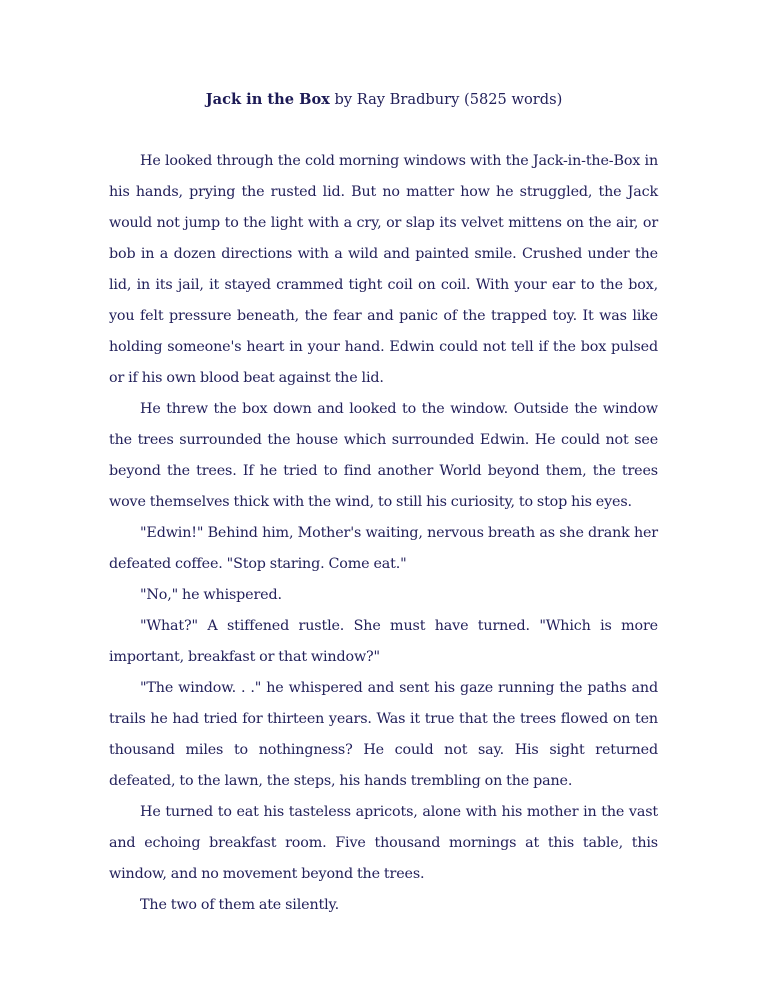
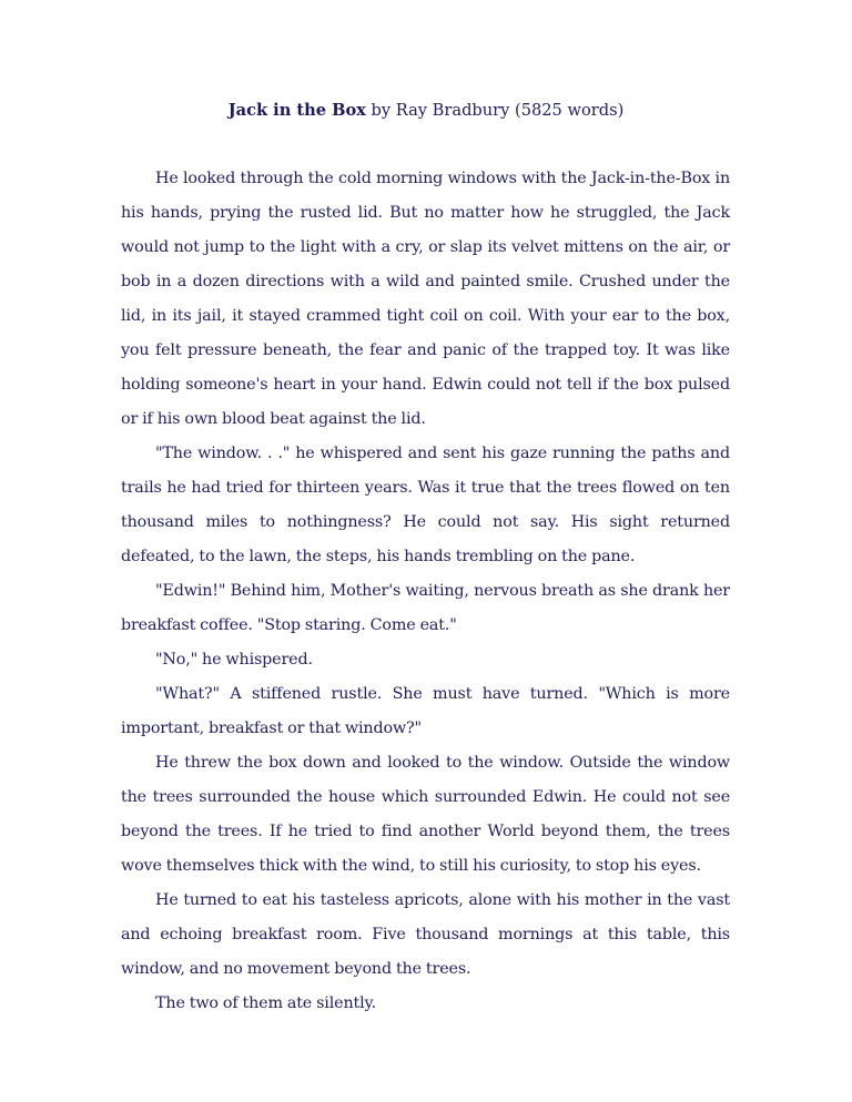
  Jack in the Box by Ray Bradbury (5825 words)
  He looked through the cold morning windows with the Jack-in-the-Box in his hands, prying the rusted lid. But no matter how he struggled, the Jack would not jump to the light with a cry, or slap its velvet mittens on the air, or bob in a dozen directions with a wild and painted smile. Crushed under the lid, in its jail, it stayed crammed tight coil on coil. With your ear to the box, you felt pressure beneath, the fear and panic of the trapped toy. It was like holding someone's heart in your hand. Edwin could not tell if the box pulsed or if his own blood beat against the lid.
- He threw the box down and looked to the window. Outside the window the trees surrounded the house which surrounded Edwin. He could not see beyond the trees. If he tried to find another World beyond them, the trees wove themselves thick with the wind, to still his curiosity, to stop his eyes.
+ "The window. . ." he whispered and sent his gaze running the paths and trails he had tried for thirteen years. Was it true that the trees flowed on ten thousand miles to nothingness? He could not say. His sight returned defeated, to the lawn, the steps, his hands trembling on the pane.
- "Edwin!" Behind him, Mother's waiting, nervous breath as she drank her defeated coffee. "Stop staring. Come eat."
+ "Edwin!" Behind him, Mother's waiting, nervous breath as she drank her breakfast coffee. "Stop staring. Come eat."
  "No," he whispered.
  "What?" A stiffened rustle. She must have turned. "Which is more important, breakfast or that window?"
- "The window. . ." he whispered and sent his gaze running the paths and trails he had tried for thirteen years. Was it true that the trees flowed on ten thousand miles to nothingness? He could not say. His sight returned defeated, to the lawn, the steps, his hands trembling on the pane.
+ He threw the box down and looked to the window. Outside the window the trees surrounded the house which surrounded Edwin. He could not see beyond the trees. If he tried to find another World beyond them, the trees wove themselves thick with the wind, to still his curiosity, to stop his eyes.
  He turned to eat his tasteless apricots, alone with his mother in the vast and echoing breakfast room. Five thousand mornings at this table, this window, and no movement beyond the trees.
  The two of them ate silently.
